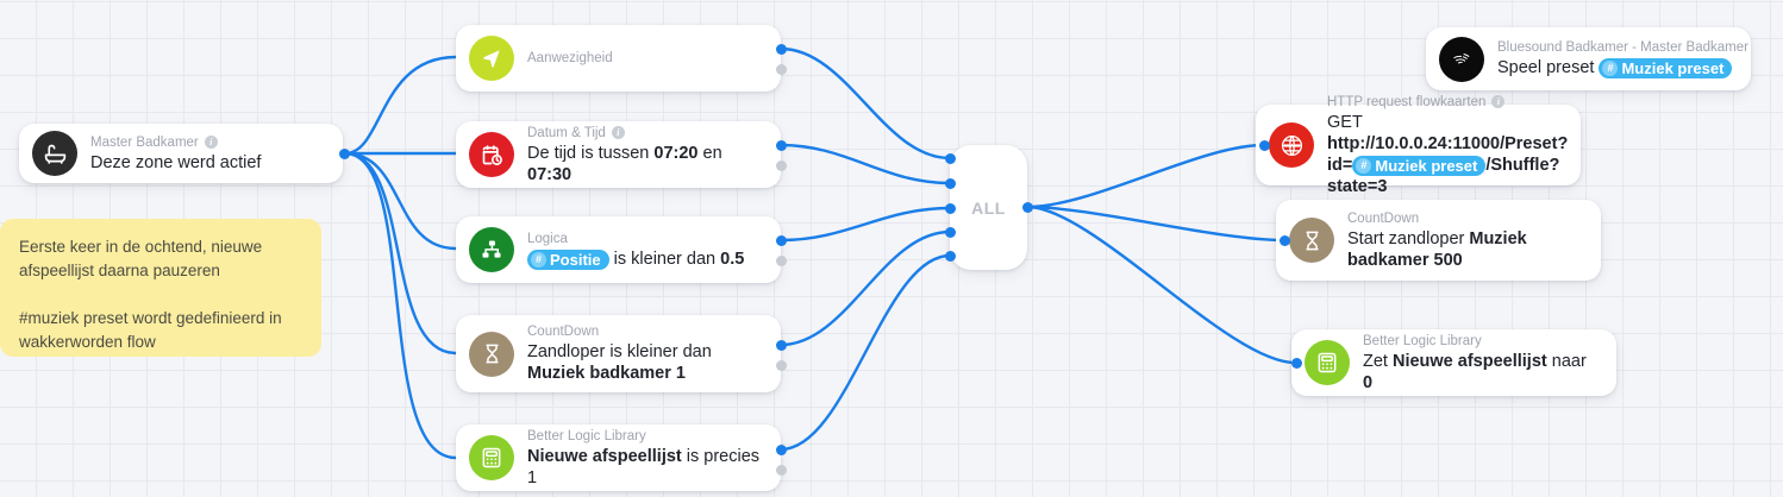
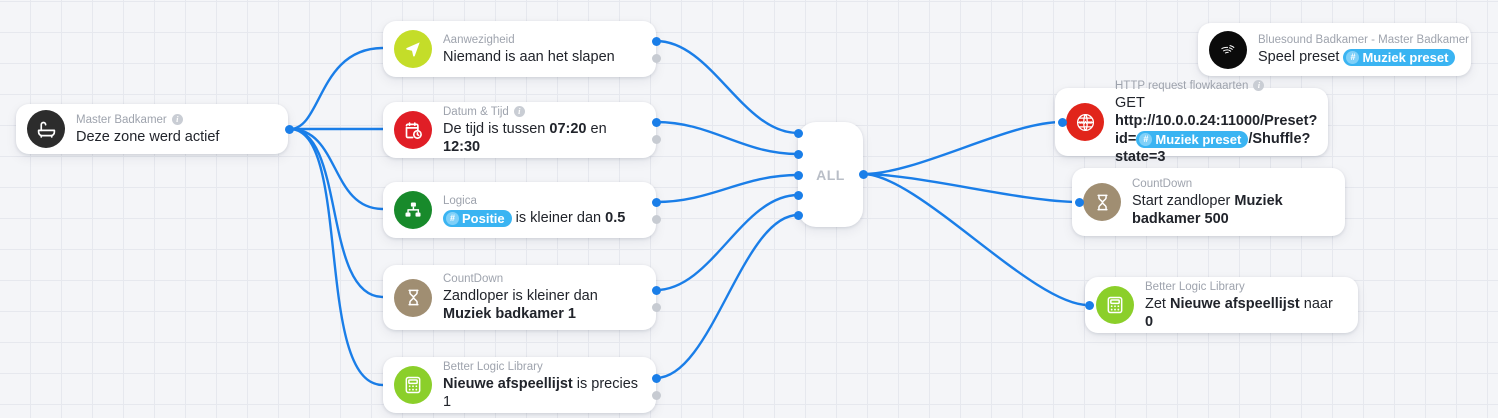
  Master Badkamer
  i
  Deze zone werd actief
- Eerste keer in de ochtend, nieuwe afspeellijst daarna pauzeren
- #muziek preset wordt gedefinieerd in wakkerworden flow
  Aanwezigheid
+ Niemand is aan het slapen
  Datum & Tijd
  i
- De tijd is tussen 07:20 en 07:30
+ De tijd is tussen 07:20 en 12:30
  Logica
  #
  Positie is kleiner dan 0.5
  CountDown
  Zandloper is kleiner dan Muziek badkamer 1
  Better Logic Library
  Nieuwe afspeellijst is precies 1
  ALL
  Bluesound Badkamer - Master Badkamer
  Speel preset
  #
  Muziek preset
  HTTP request flowkaarten
  i
  GET http://10.0.0.24:11000/Preset?id=
  #
  Muziek preset /Shuffle?state=3
  CountDown
  Start zandloper Muziek badkamer 500
  Better Logic Library
  Zet Nieuwe afspeellijst naar 0
